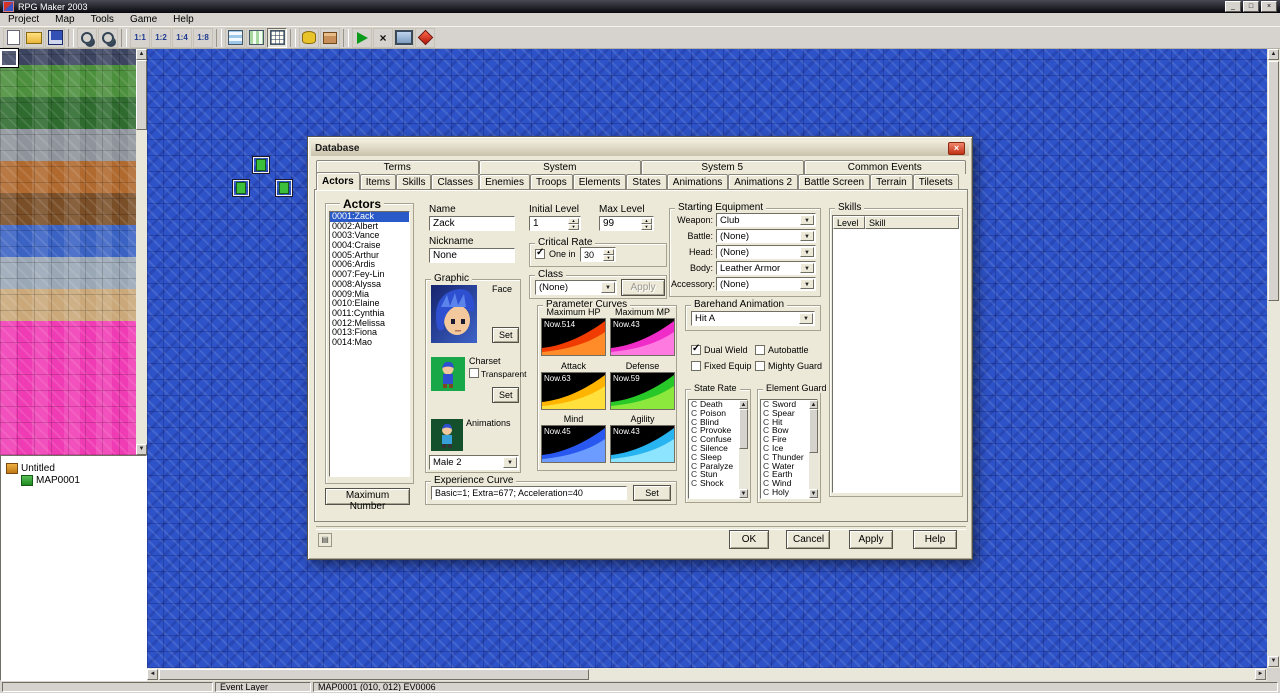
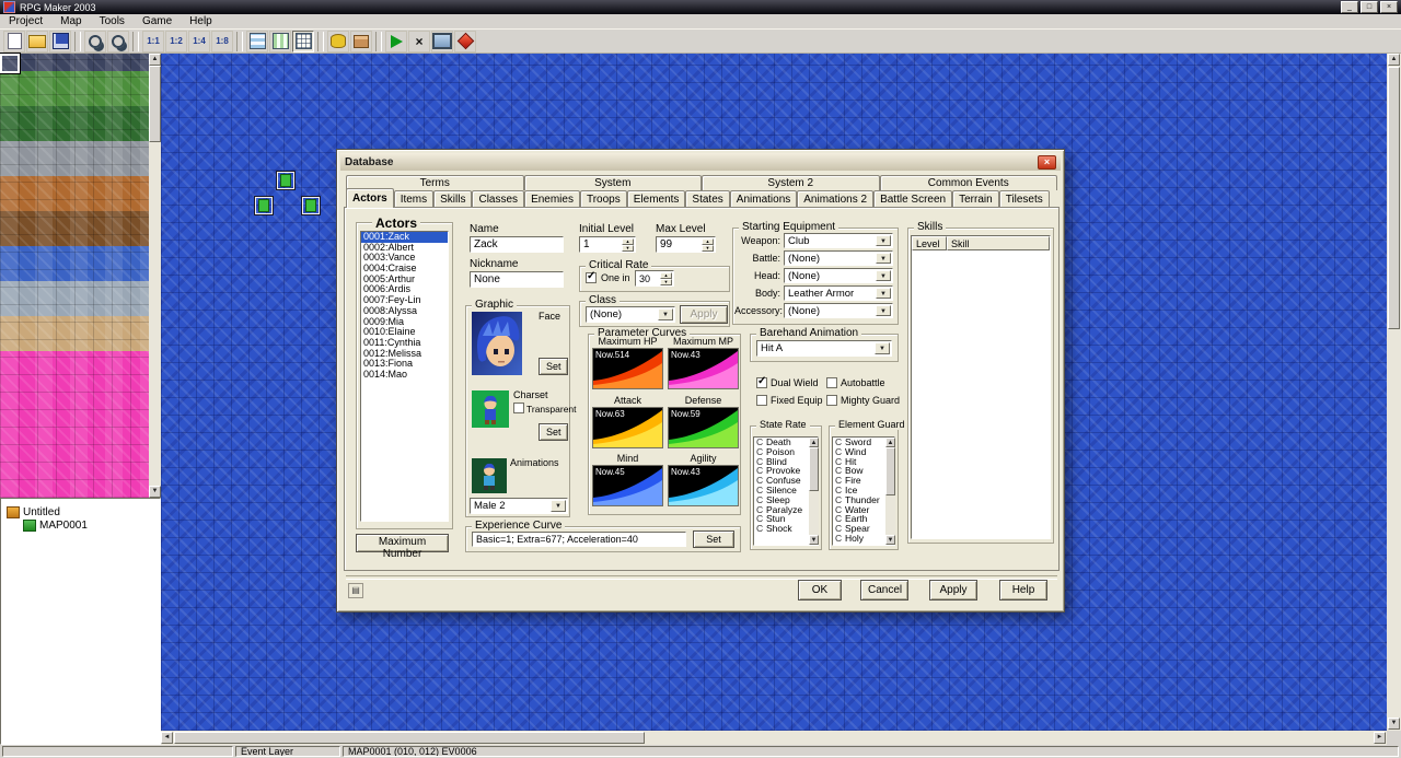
  RPG Maker 2003
  Project
  Map
  Tools
  Game
  Help
  1:1
  1:2
  1:4
  1:8
  ×
  Untitled
  MAP0001
  Event Layer
  MAP0001 (010, 012) EV0006
  Database
  ×
  Terms
  System
- System 5
+ System 2
  Common Events
  Actors
  Items
  Skills
  Classes
  Enemies
  Troops
  Elements
  States
  Animations
  Animations 2
  Battle Screen
  Terrain
  Tilesets
  Actors
  0001:Zack
  0002:Albert
  0003:Vance
  0004:Craise
  0005:Arthur
  0006:Ardis
  0007:Fey-Lin
  0008:Alyssa
  0009:Mia
  0010:Elaine
  0011:Cynthia
  0012:Melissa
  0013:Fiona
  0014:Mao
  Maximum Number
  Name
  Zack
  Initial Level
  1
  Max Level
  99
  Nickname
  None
  Critical Rate
  One in
  30
  Class
  (None)
  Apply
  Graphic
  Face
  Set
  Charset
  Transparent
  Set
  Animations
  Male 2
  Starting Equipment
  Weapon:
  Club
  Battle:
  (None)
  Head:
  (None)
  Body:
  Leather Armor
  Accessory:
  (None)
  Parameter Curves
  Maximum HP
  Now.514
  Maximum MP
  Now.43
  Attack
  Now.63
  Defense
  Now.59
  Mind
  Now.45
  Agility
  Now.43
  Barehand Animation
  Hit A
  Dual Wield
  Autobattle
  Fixed Equip
  Mighty Guard
  State Rate
  C
  Death
  C
  Poison
  C
  Blind
  C
  Provoke
  C
  Confuse
  C
  Silence
  C
  Sleep
  C
  Paralyze
  C
  Stun
  C
  Shock
  Element Guard
  C
  Sword
  C
- Spear
+ Wind
  C
  Hit
  C
  Bow
  C
  Fire
  C
  Ice
  C
  Thunder
  C
  Water
  C
  Earth
  C
- Wind
+ Spear
  C
  Holy
  Skills
  Level
  Skill
  Experience Curve
  Basic=1; Extra=677; Acceleration=40
  Set
  OK
  Cancel
  Apply
  Help
